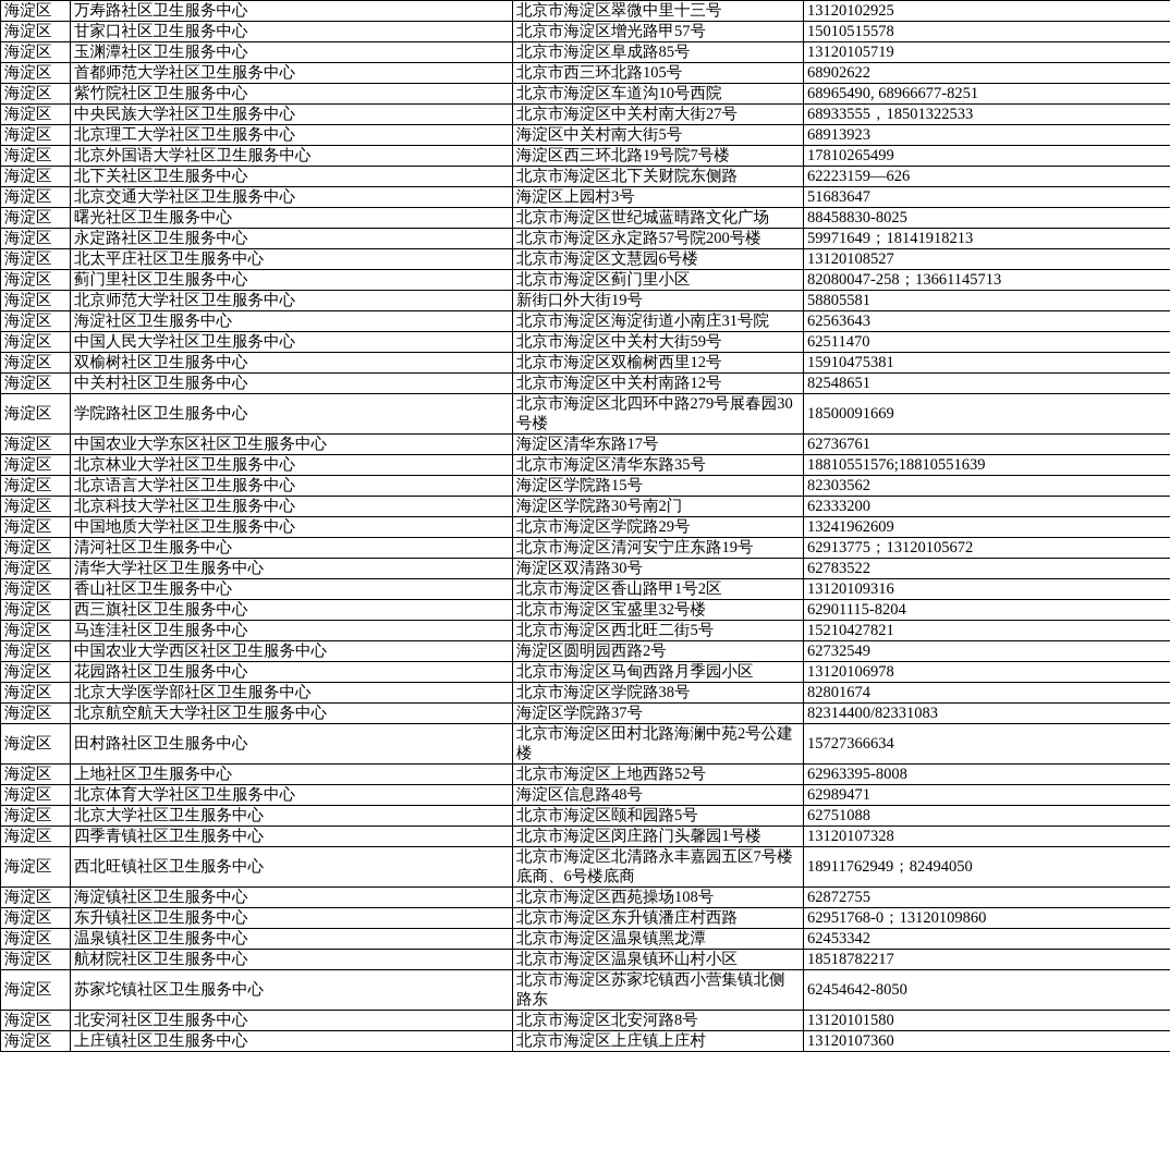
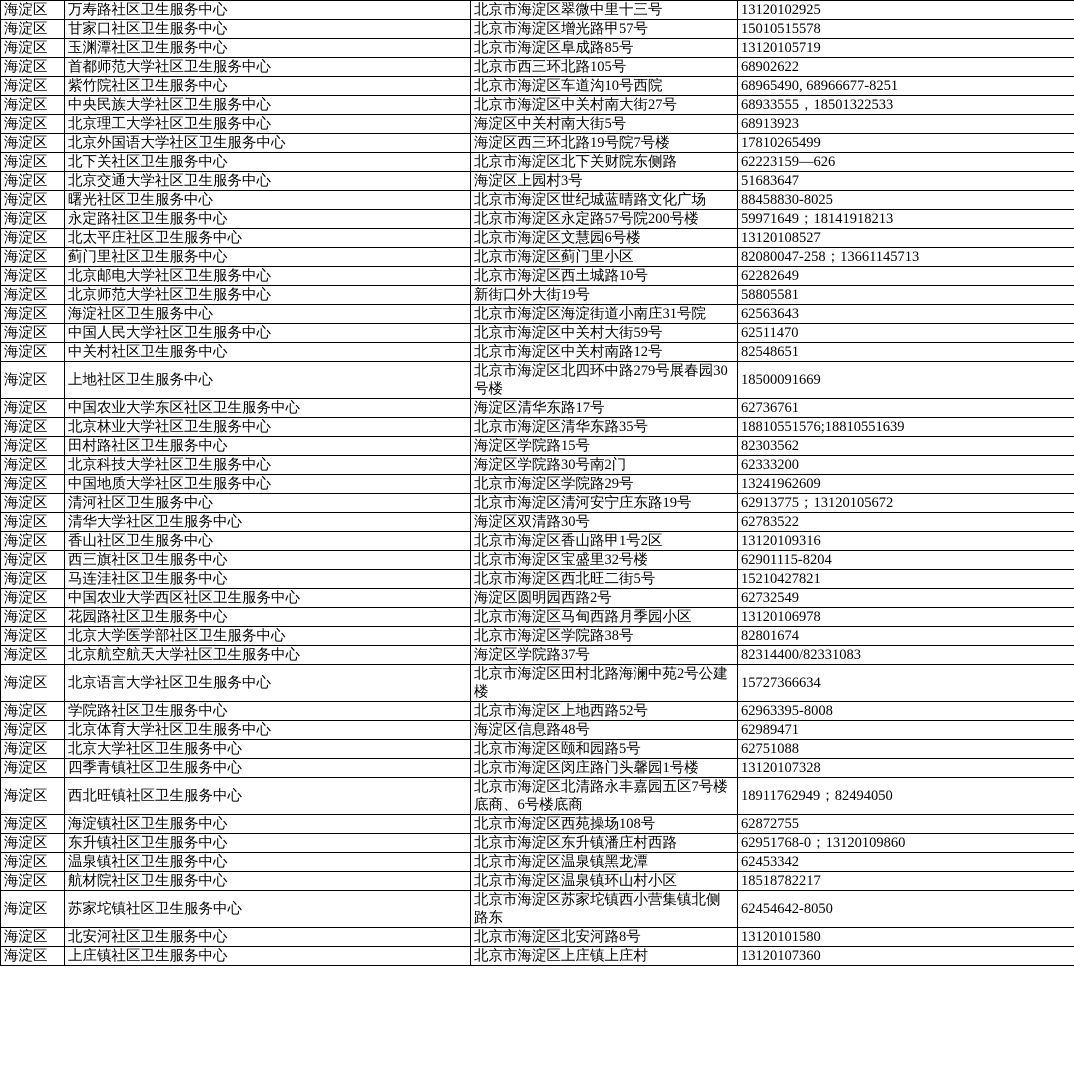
  海淀区	万寿路社区卫生服务中心	北京市海淀区翠微中里十三号	13120102925
  海淀区	甘家口社区卫生服务中心	北京市海淀区增光路甲57号	15010515578
  海淀区	玉渊潭社区卫生服务中心	北京市海淀区阜成路85号	13120105719
  海淀区	首都师范大学社区卫生服务中心	北京市西三环北路105号	68902622
  海淀区	紫竹院社区卫生服务中心	北京市海淀区车道沟10号西院	68965490, 68966677-8251
  海淀区	中央民族大学社区卫生服务中心	北京市海淀区中关村南大街27号	68933555，18501322533
  海淀区	北京理工大学社区卫生服务中心	海淀区中关村南大街5号	68913923
  海淀区	北京外国语大学社区卫生服务中心	海淀区西三环北路19号院7号楼	17810265499
  海淀区	北下关社区卫生服务中心	北京市海淀区北下关财院东侧路	62223159—626
  海淀区	北京交通大学社区卫生服务中心	海淀区上园村3号	51683647
  海淀区	曙光社区卫生服务中心	北京市海淀区世纪城蓝晴路文化广场	88458830-8025
  海淀区	永定路社区卫生服务中心	北京市海淀区永定路57号院200号楼	59971649；18141918213
  海淀区	北太平庄社区卫生服务中心	北京市海淀区文慧园6号楼	13120108527
  海淀区	蓟门里社区卫生服务中心	北京市海淀区蓟门里小区	82080047-258；13661145713
+ 海淀区	北京邮电大学社区卫生服务中心	北京市海淀区西土城路10号	62282649
  海淀区	北京师范大学社区卫生服务中心	新街口外大街19号	58805581
  海淀区	海淀社区卫生服务中心	北京市海淀区海淀街道小南庄31号院	62563643
  海淀区	中国人民大学社区卫生服务中心	北京市海淀区中关村大街59号	62511470
- 海淀区	双榆树社区卫生服务中心	北京市海淀区双榆树西里12号	15910475381
  海淀区	中关村社区卫生服务中心	北京市海淀区中关村南路12号	82548651
- 海淀区	学院路社区卫生服务中心	北京市海淀区北四环中路279号展春园30号楼	18500091669
+ 海淀区	上地社区卫生服务中心	北京市海淀区北四环中路279号展春园30号楼	18500091669
  海淀区	中国农业大学东区社区卫生服务中心	海淀区清华东路17号	62736761
  海淀区	北京林业大学社区卫生服务中心	北京市海淀区清华东路35号	18810551576;18810551639
- 海淀区	北京语言大学社区卫生服务中心	海淀区学院路15号	82303562
+ 海淀区	田村路社区卫生服务中心	海淀区学院路15号	82303562
  海淀区	北京科技大学社区卫生服务中心	海淀区学院路30号南2门	62333200
  海淀区	中国地质大学社区卫生服务中心	北京市海淀区学院路29号	13241962609
  海淀区	清河社区卫生服务中心	北京市海淀区清河安宁庄东路19号	62913775；13120105672
  海淀区	清华大学社区卫生服务中心	海淀区双清路30号	62783522
  海淀区	香山社区卫生服务中心	北京市海淀区香山路甲1号2区	13120109316
  海淀区	西三旗社区卫生服务中心	北京市海淀区宝盛里32号楼	62901115-8204
  海淀区	马连洼社区卫生服务中心	北京市海淀区西北旺二街5号	15210427821
  海淀区	中国农业大学西区社区卫生服务中心	海淀区圆明园西路2号	62732549
  海淀区	花园路社区卫生服务中心	北京市海淀区马甸西路月季园小区	13120106978
  海淀区	北京大学医学部社区卫生服务中心	北京市海淀区学院路38号	82801674
  海淀区	北京航空航天大学社区卫生服务中心	海淀区学院路37号	82314400/82331083
- 海淀区	田村路社区卫生服务中心	北京市海淀区田村北路海澜中苑2号公建楼	15727366634
+ 海淀区	北京语言大学社区卫生服务中心	北京市海淀区田村北路海澜中苑2号公建楼	15727366634
- 海淀区	上地社区卫生服务中心	北京市海淀区上地西路52号	62963395-8008
+ 海淀区	学院路社区卫生服务中心	北京市海淀区上地西路52号	62963395-8008
  海淀区	北京体育大学社区卫生服务中心	海淀区信息路48号	62989471
  海淀区	北京大学社区卫生服务中心	北京市海淀区颐和园路5号	62751088
  海淀区	四季青镇社区卫生服务中心	北京市海淀区闵庄路门头馨园1号楼	13120107328
  海淀区	西北旺镇社区卫生服务中心	北京市海淀区北清路永丰嘉园五区7号楼底商、6号楼底商	18911762949；82494050
  海淀区	海淀镇社区卫生服务中心	北京市海淀区西苑操场108号	62872755
  海淀区	东升镇社区卫生服务中心	北京市海淀区东升镇潘庄村西路	62951768-0；13120109860
  海淀区	温泉镇社区卫生服务中心	北京市海淀区温泉镇黑龙潭	62453342
  海淀区	航材院社区卫生服务中心	北京市海淀区温泉镇环山村小区	18518782217
  海淀区	苏家坨镇社区卫生服务中心	北京市海淀区苏家坨镇西小营集镇北侧路东	62454642-8050
  海淀区	北安河社区卫生服务中心	北京市海淀区北安河路8号	13120101580
  海淀区	上庄镇社区卫生服务中心	北京市海淀区上庄镇上庄村	13120107360
